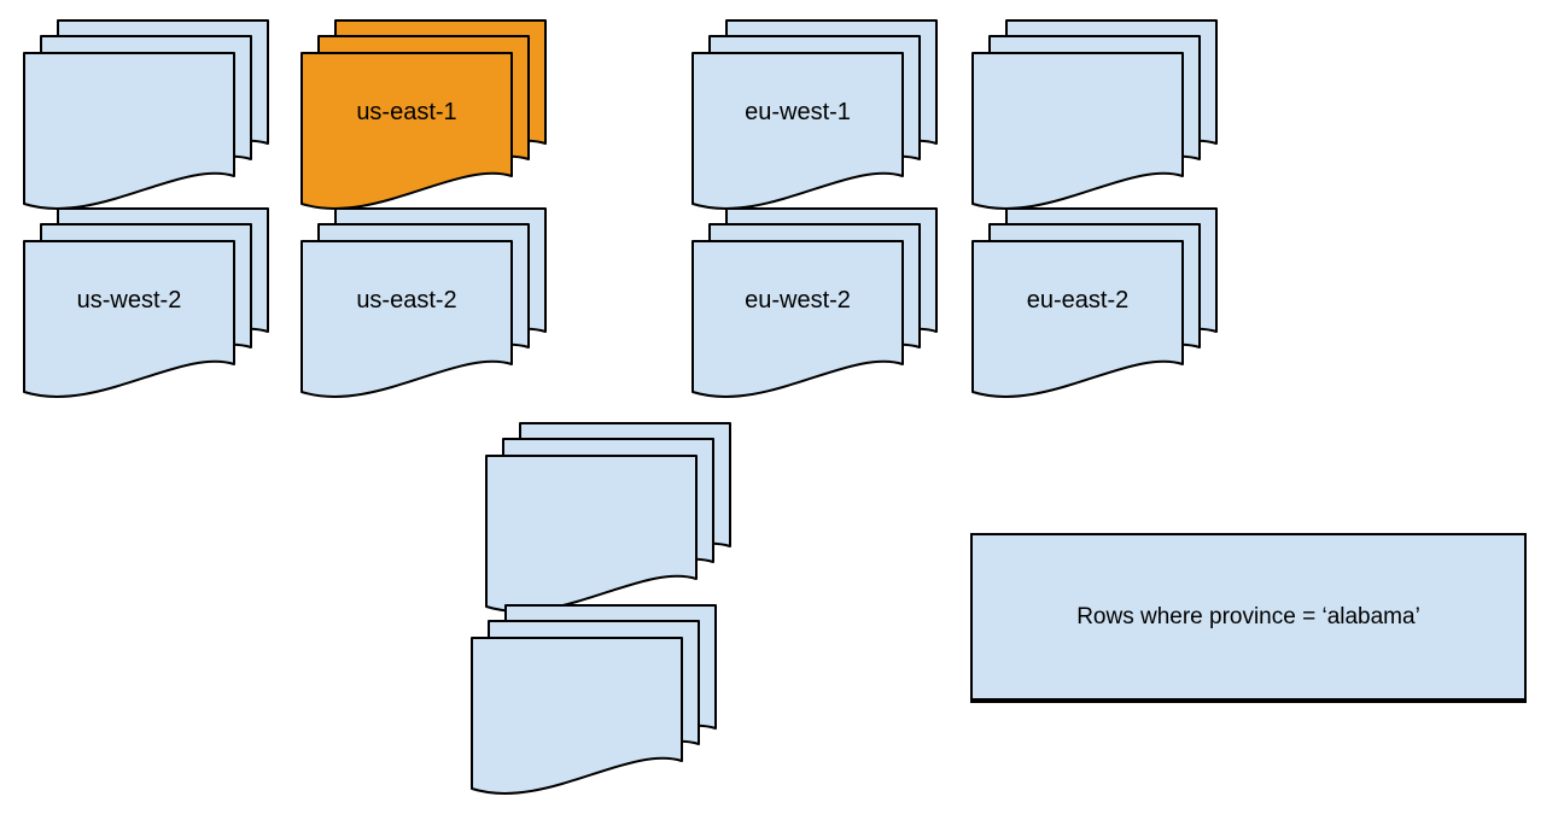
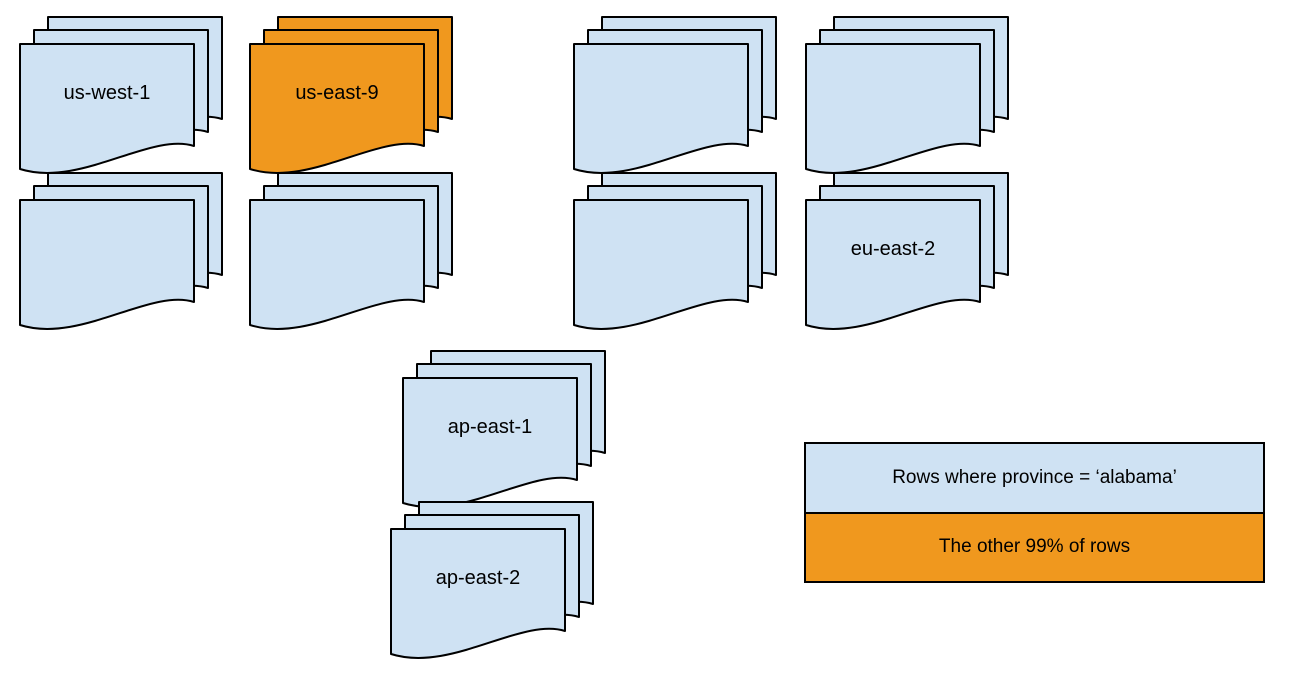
+ us-west-1
- us-east-1
+ us-east-9
- eu-west-1
- us-west-2
- us-east-2
- eu-west-2
  eu-east-2
+ ap-east-1
+ ap-east-2
  Rows where province = ‘alabama’
+ The other 99% of rows
